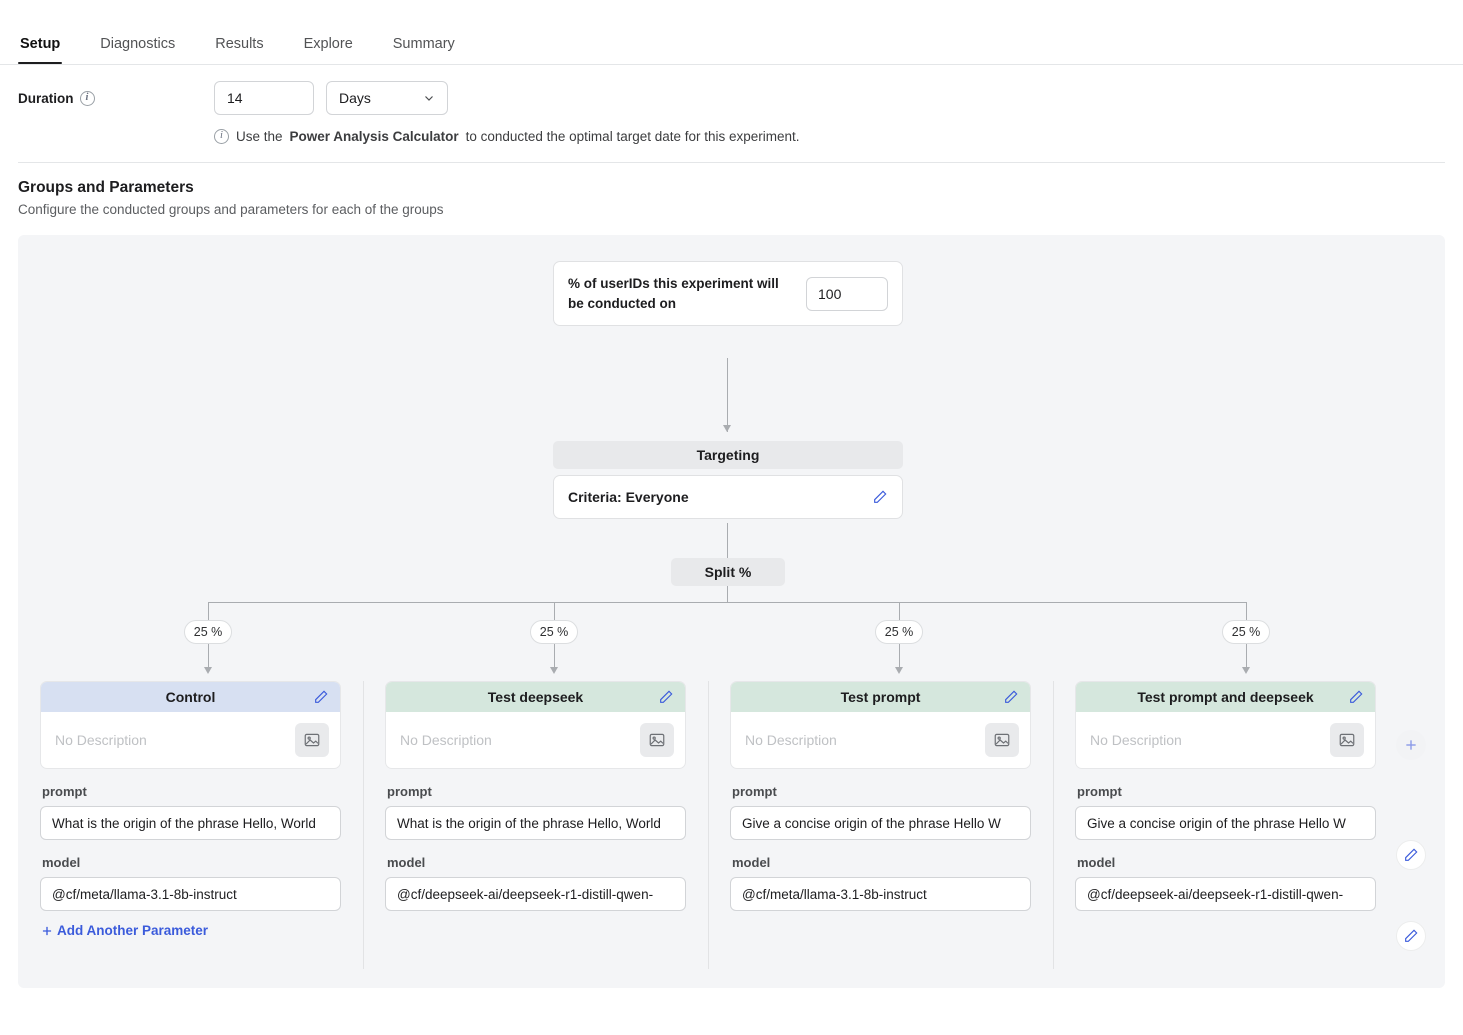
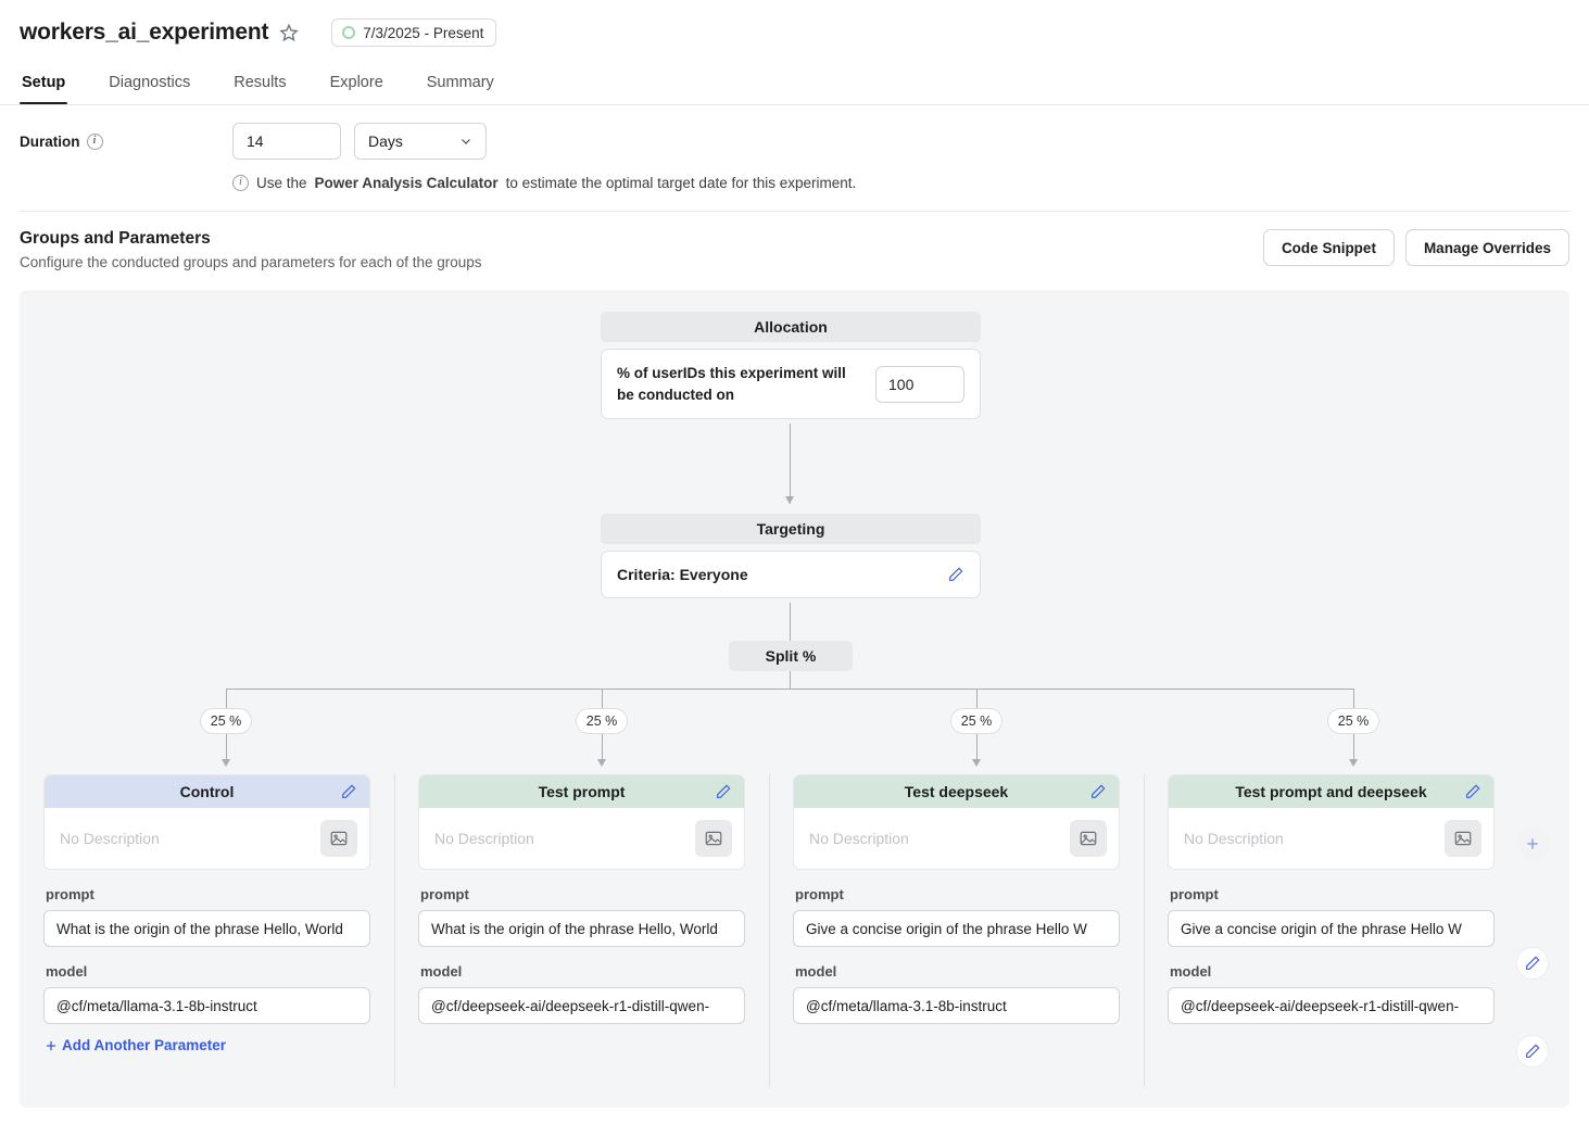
+ workers_ai_experiment
+ 7/3/2025 - Present
  Setup
  Diagnostics
  Results
  Explore
  Summary
  Duration
  i
  14
  Days
  i
  Use the
  Power Analysis Calculator
- to conducted the optimal target date for this experiment.
+ to estimate the optimal target date for this experiment.
  Groups and Parameters
  Configure the conducted groups and parameters for each of the groups
+ Code Snippet
+ Manage Overrides
+ Allocation
  % of userIDs this experiment will be conducted on
  100
  Targeting
  Criteria: Everyone
  Split %
  25 %
  25 %
  25 %
  25 %
  Control
  No Description
  prompt
  What is the origin of the phrase Hello, World
  model
  @cf/meta/llama-3.1-8b-instruct
  Add Another Parameter
- Test deepseek
+ Test prompt
  No Description
  prompt
  What is the origin of the phrase Hello, World
  model
  @cf/deepseek-ai/deepseek-r1-distill-qwen-
- Test prompt
+ Test deepseek
  No Description
  prompt
  Give a concise origin of the phrase Hello W
  model
  @cf/meta/llama-3.1-8b-instruct
  Test prompt and deepseek
  No Description
  prompt
  Give a concise origin of the phrase Hello W
  model
  @cf/deepseek-ai/deepseek-r1-distill-qwen-
